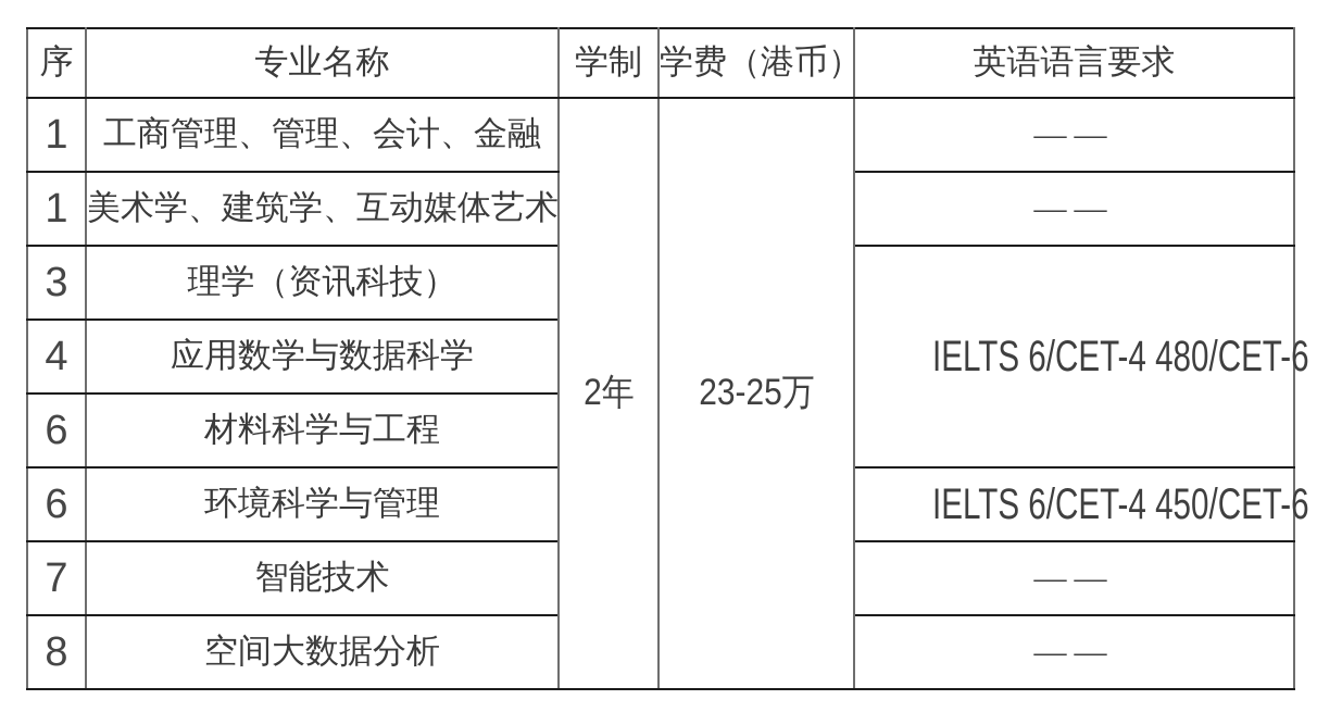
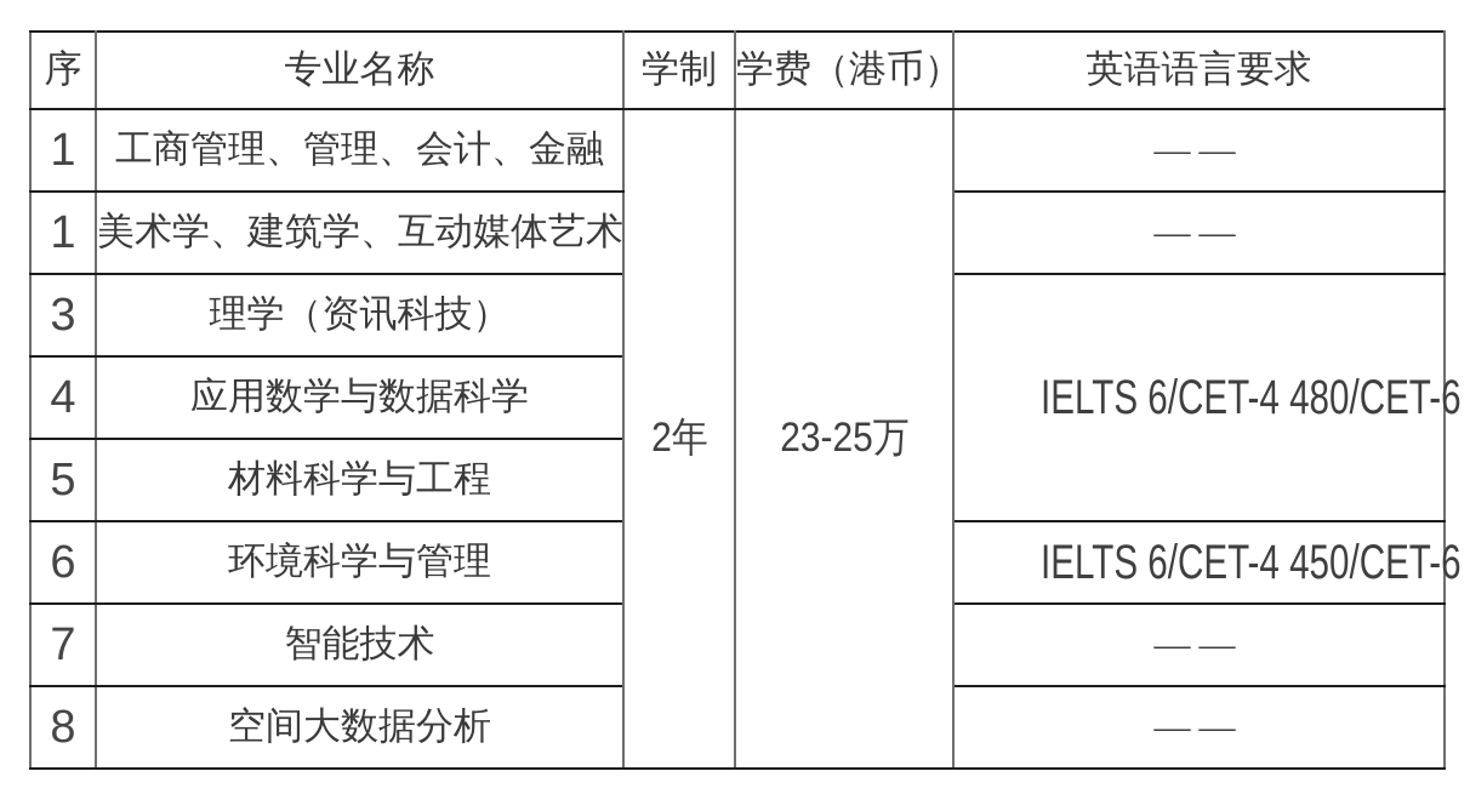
  序	专业名称	学制	学费（港币）	英语语言要求
  1	工商管理、管理、会计、金融	2年	23-25万	——
  1	美术学、建筑学、互动媒体艺术	——
  3	理学（资讯科技）	IELTS 6/CET-4 480/CET-6
  4	应用数学与数据科学
- 6	材料科学与工程
+ 5	材料科学与工程
  6	环境科学与管理	IELTS 6/CET-4 450/CET-6
  7	智能技术	——
  8	空间大数据分析	——
